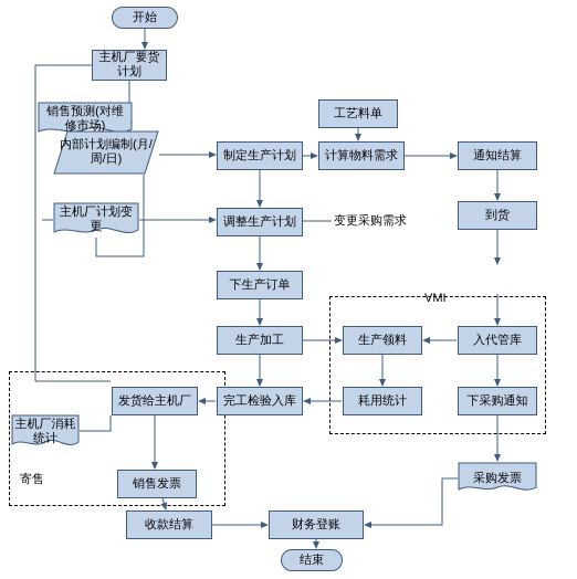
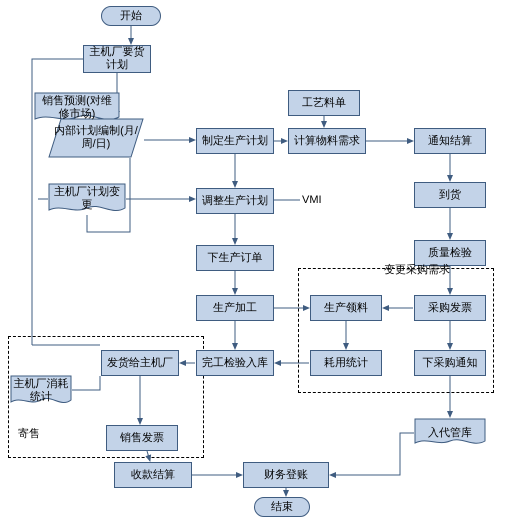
  开始
  主机厂要货计划
  销售预测(对维修市场)
  内部计划编制(月/周/日)
  主机厂计划变更
  制定生产计划
  调整生产计划
  下生产订单
  生产加工
  完工检验入库
  工艺料单
  计算物料需求
  生产领料
  耗用统计
  通知结算
  到货
+ 质量检验
- 入代管库
+ 采购发票
  下采购通知
- 采购发票
+ 入代管库
  发货给主机厂
  主机厂消耗统计
  销售发票
  收款结算
  财务登账
  结束
- VMI
+ 变更采购需求
  寄售
- 变更采购需求
+ VMI
